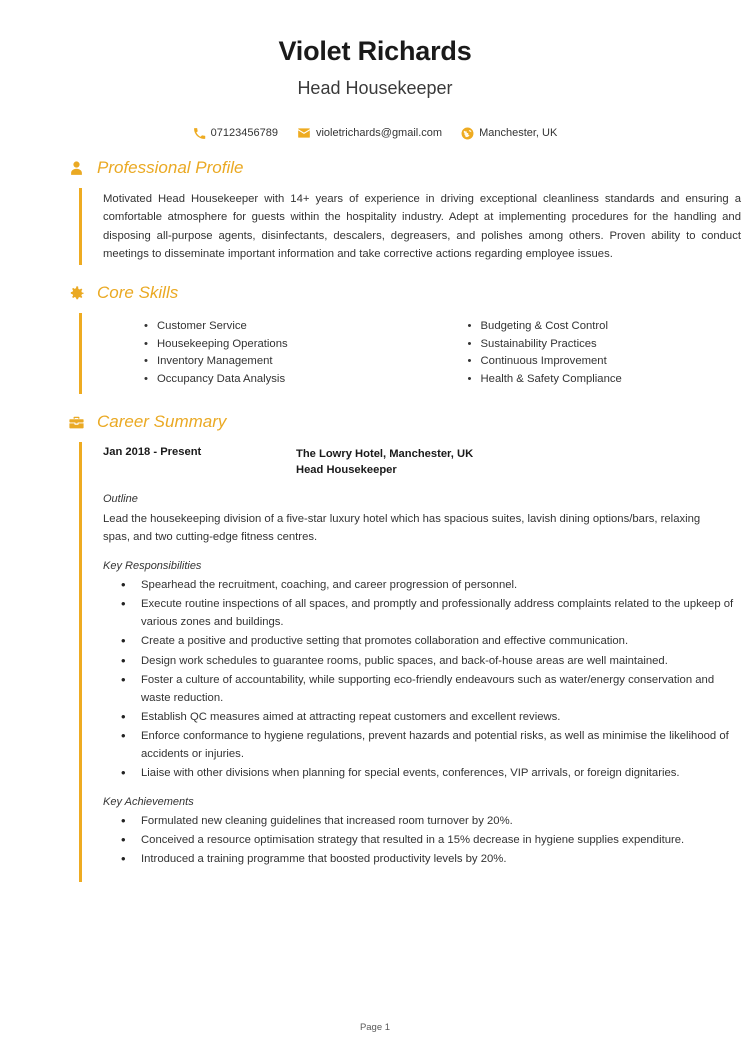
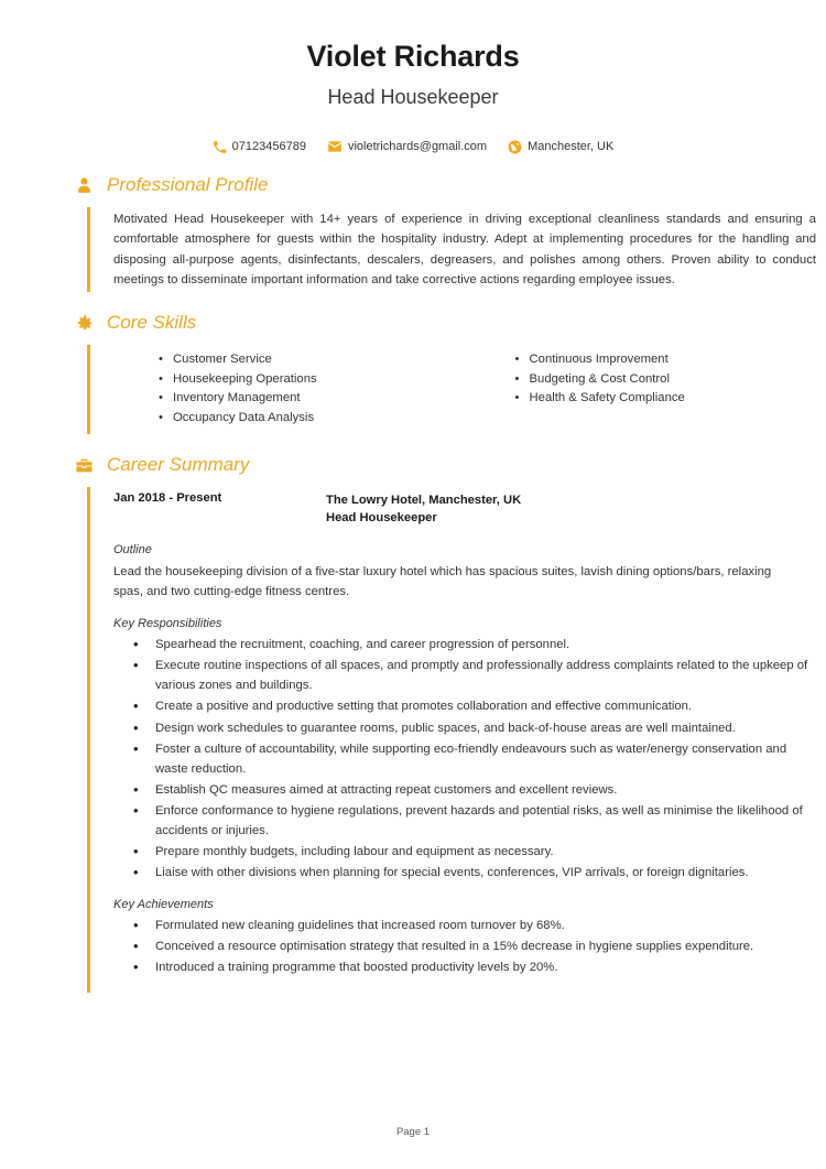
  Violet Richards
  Head Housekeeper
  07123456789
  violetrichards@gmail.com
  Manchester, UK
  Professional Profile
  Motivated Head Housekeeper with 14+ years of experience in driving exceptional cleanliness standards and ensuring a comfortable atmosphere for guests within the hospitality industry. Adept at implementing procedures for the handling and disposing all-purpose agents, disinfectants, descalers, degreasers, and polishes among others. Proven ability to conduct meetings to disseminate important information and take corrective actions regarding employee issues.
  Core Skills
  Customer Service
  Housekeeping Operations
  Inventory Management
  Occupancy Data Analysis
- Budgeting & Cost Control
+ Continuous Improvement
- Sustainability Practices
- Continuous Improvement
+ Budgeting & Cost Control
  Health & Safety Compliance
  Career Summary
  Jan 2018 - Present
  The Lowry Hotel, Manchester, UK
  Head Housekeeper
  Outline
  Lead the housekeeping division of a five-star luxury hotel which has spacious suites, lavish dining options/bars, relaxing spas, and two cutting-edge fitness centres.
  Key Responsibilities
  Spearhead the recruitment, coaching, and career progression of personnel.
  Execute routine inspections of all spaces, and promptly and professionally address complaints related to the upkeep of various zones and buildings.
  Create a positive and productive setting that promotes collaboration and effective communication.
  Design work schedules to guarantee rooms, public spaces, and back-of-house areas are well maintained.
  Foster a culture of accountability, while supporting eco-friendly endeavours such as water/energy conservation and waste reduction.
  Establish QC measures aimed at attracting repeat customers and excellent reviews.
  Enforce conformance to hygiene regulations, prevent hazards and potential risks, as well as minimise the likelihood of accidents or injuries.
+ Prepare monthly budgets, including labour and equipment as necessary.
  Liaise with other divisions when planning for special events, conferences, VIP arrivals, or foreign dignitaries.
  Key Achievements
- Formulated new cleaning guidelines that increased room turnover by 20%.
+ Formulated new cleaning guidelines that increased room turnover by 68%.
  Conceived a resource optimisation strategy that resulted in a 15% decrease in hygiene supplies expenditure.
  Introduced a training programme that boosted productivity levels by 20%.
  Page 1
